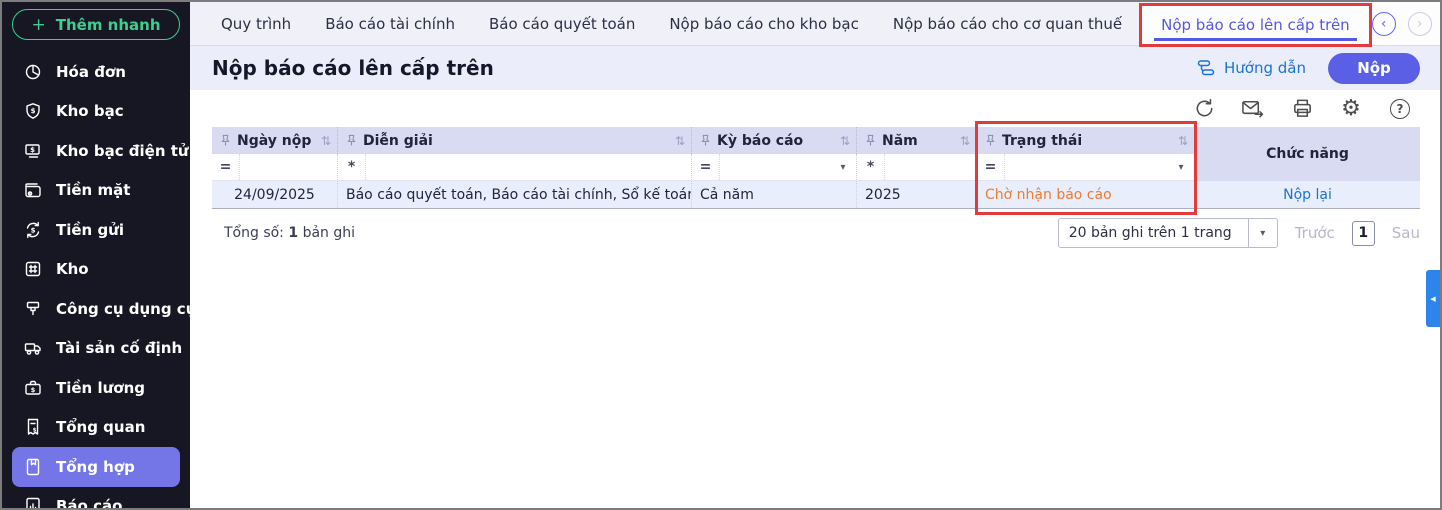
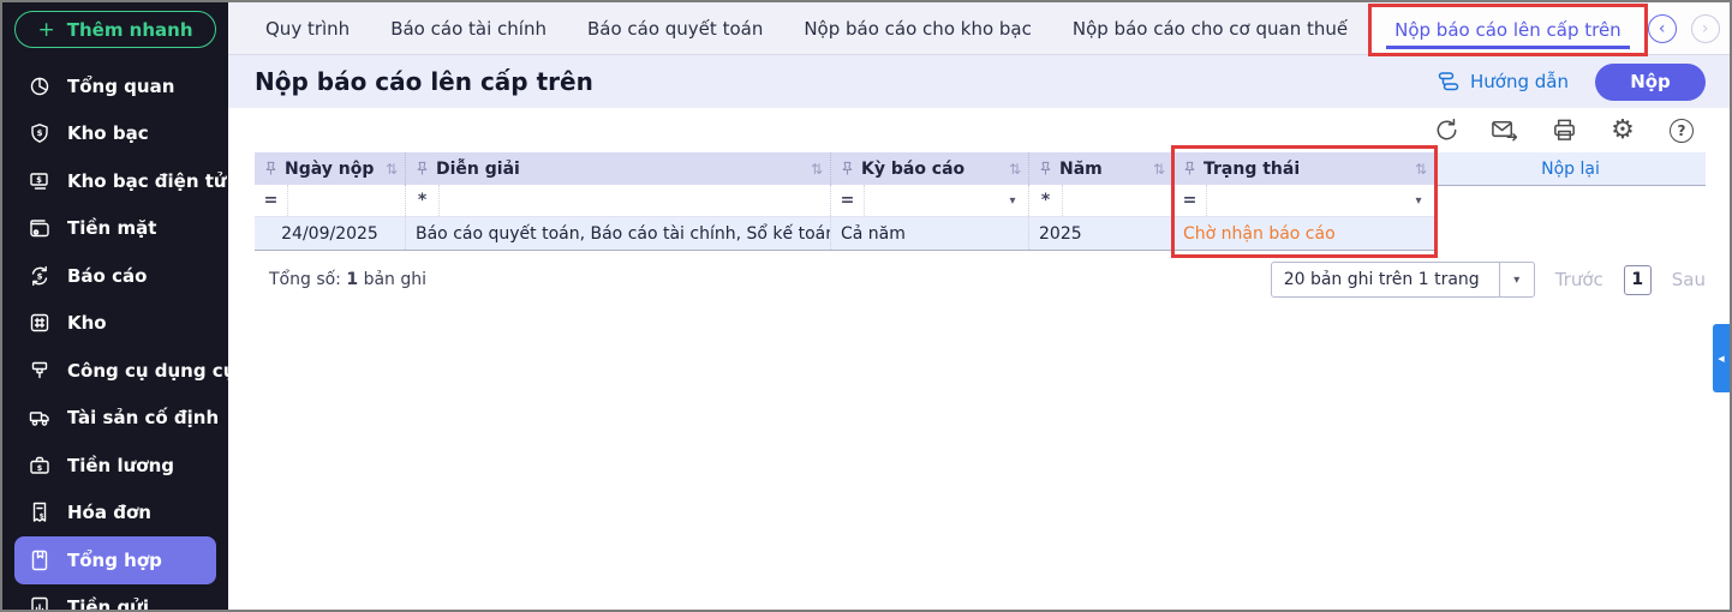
  +
  Thêm nhanh
- Hóa đơn
+ Tổng quan
  $
  Kho bạc
  $
  Kho bạc điện tử
  Tiền mặt
  $
- Tiền gửi
+ Báo cáo
  Kho
  Công cụ dụng c
  Tài sản cố định
  $
  Tiền lương
- Tổng quan
+ Hóa đơn
  Tổng hợp
- Báo cáo
+ Tiền gửi
  Quy trình
  Báo cáo tài chính
  Báo cáo quyết toán
  Nộp báo cáo cho kho bạc
  Nộp báo cáo cho cơ quan thuế
  Nộp báo cáo lên cấp trên
  ‹
  ›
  Nộp báo cáo lên cấp trên
  Hướng dẫn
  Nộp
  ⚙
  ?
  Ngày nộp
  ⇅
  Diễn giải
  ⇅
  Kỳ báo cáo
  ⇅
  Năm
  ⇅
  Trạng thái
  ⇅
  =
  *
  =
  ▾
  *
  =
  ▾
  24/09/2025
  Báo cáo quyết toán, Báo cáo tài chính, Sổ kế toán
  Cả năm
  2025
  Chờ nhận báo cáo
- Chức năng
  Nộp lại
  Tổng số: 1 bản ghi
  20 bản ghi trên 1 trang
  ▾
  Trước
  1
  Sau
  ◀
